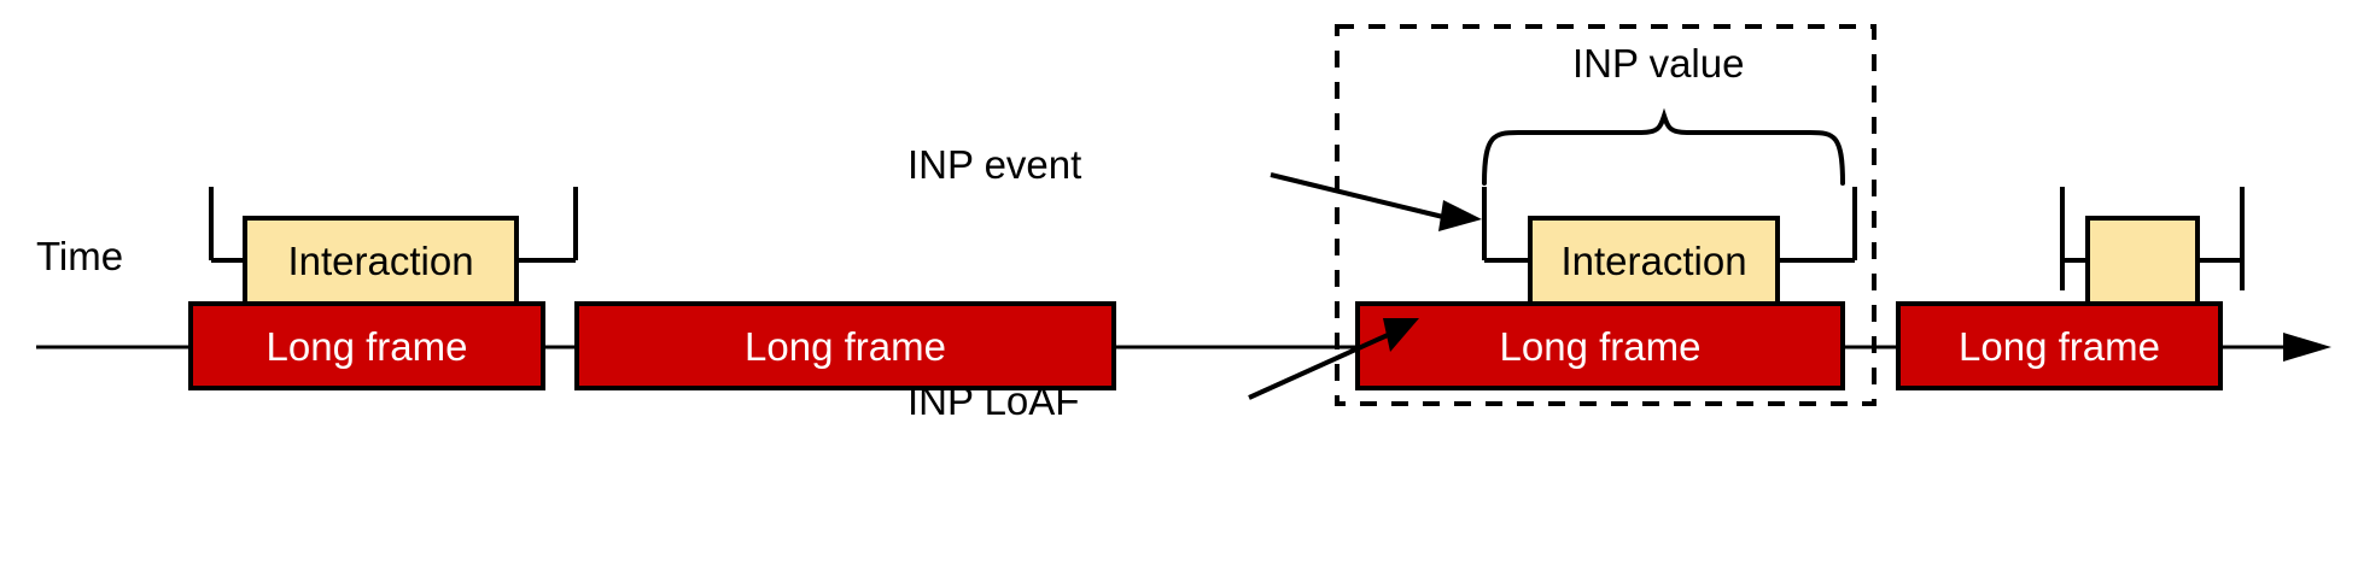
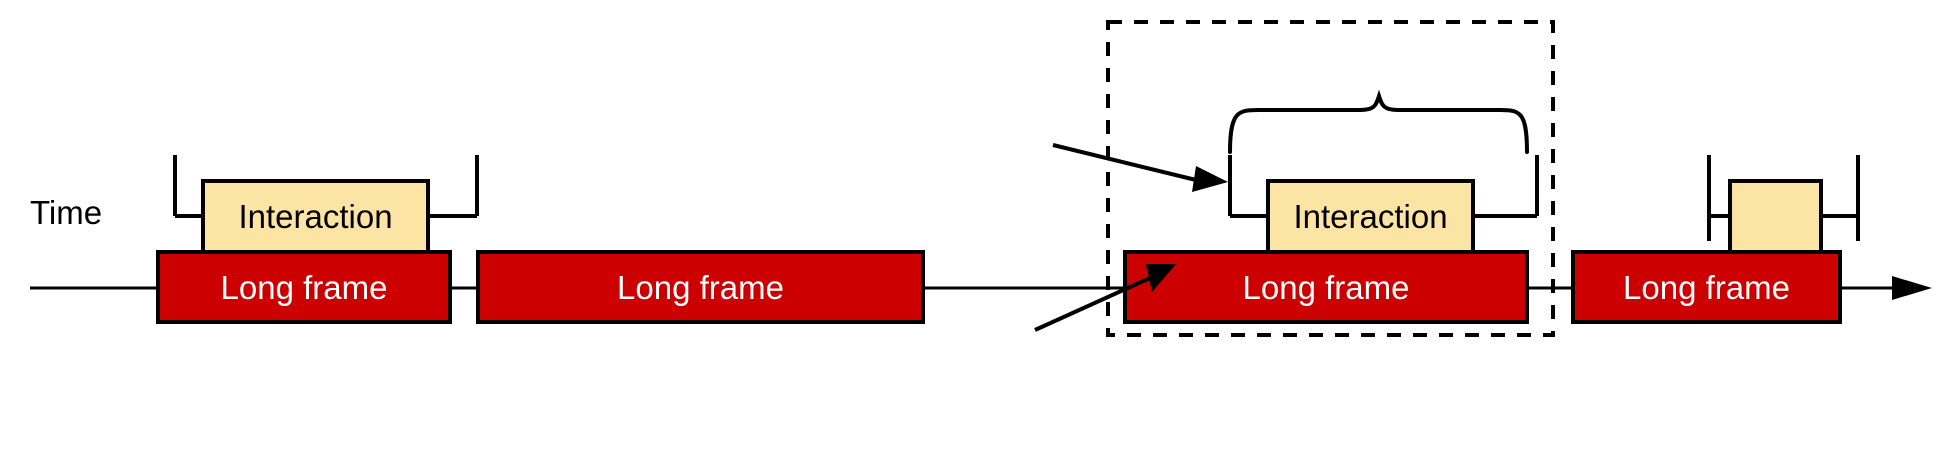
  Time
  Long frame
  Long frame
  Long frame
  Long frame
  Interaction
  Interaction
- INP event
- INP value
- INP LoAF
